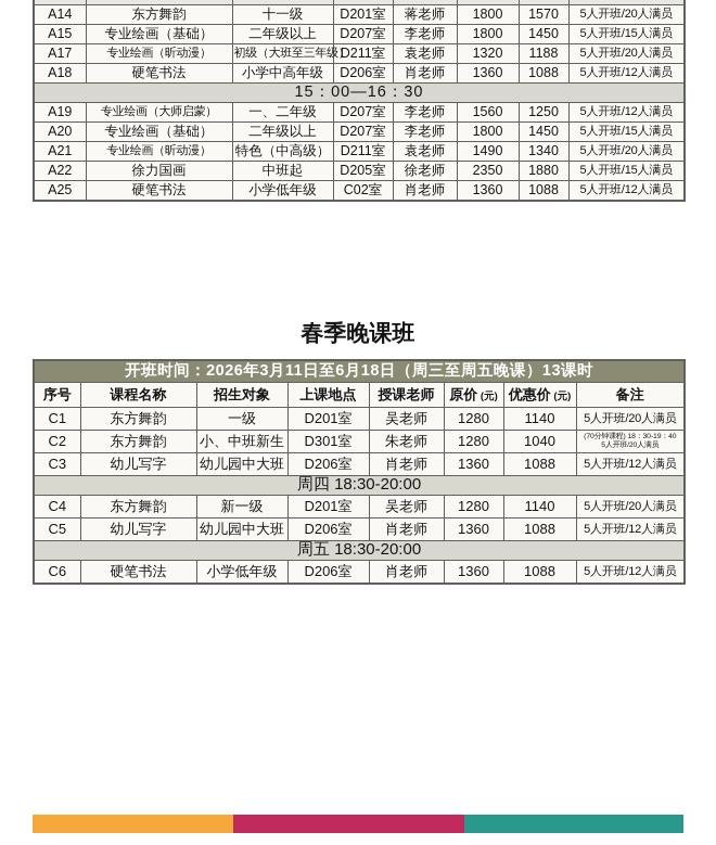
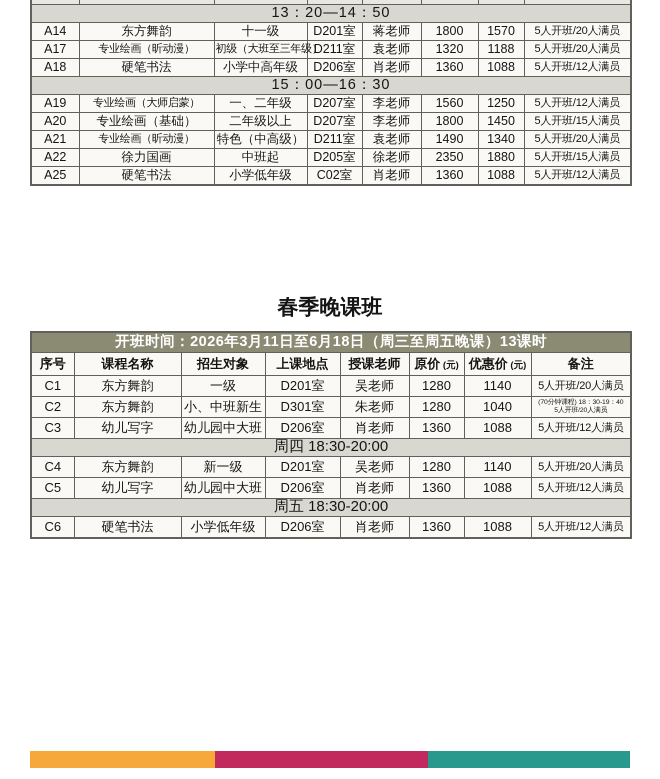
+ 13：20—14：50
  A14	东方舞韵	十一级	D201室	蒋老师	1800	1570	5人开班/20人满员
- A15	专业绘画（基础）	二年级以上	D207室	李老师	1800	1450	5人开班/15人满员
  A17	专业绘画（昕动漫）	初级（大班至三年级	D211室	袁老师	1320	1188	5人开班/20人满员
  A18	硬笔书法	小学中高年级	D206室	肖老师	1360	1088	5人开班/12人满员
  15：00—16：30
  A19	专业绘画（大师启蒙）	一、二年级	D207室	李老师	1560	1250	5人开班/12人满员
  A20	专业绘画（基础）	二年级以上	D207室	李老师	1800	1450	5人开班/15人满员
  A21	专业绘画（昕动漫）	特色（中高级）	D211室	袁老师	1490	1340	5人开班/20人满员
  A22	徐力国画	中班起	D205室	徐老师	2350	1880	5人开班/15人满员
  A25	硬笔书法	小学低年级	C02室	肖老师	1360	1088	5人开班/12人满员
  春季晚课班
  开班时间：2026年3月11日至6月18日（周三至周五晚课）13课时
  序号	课程名称	招生对象	上课地点	授课老师	原价 (元)	优惠价 (元)	备注
  C1	东方舞韵	一级	D201室	吴老师	1280	1140	5人开班/20人满员
  C3	幼儿写字	幼儿园中大班	D206室	肖老师	1360	1088	5人开班/12人满员
  周四 18:30-20:00
  C4	东方舞韵	新一级	D201室	吴老师	1280	1140	5人开班/20人满员
  C5	幼儿写字	幼儿园中大班	D206室	肖老师	1360	1088	5人开班/12人满员
  周五 18:30-20:00
  C6	硬笔书法	小学低年级	D206室	肖老师	1360	1088	5人开班/12人满员
